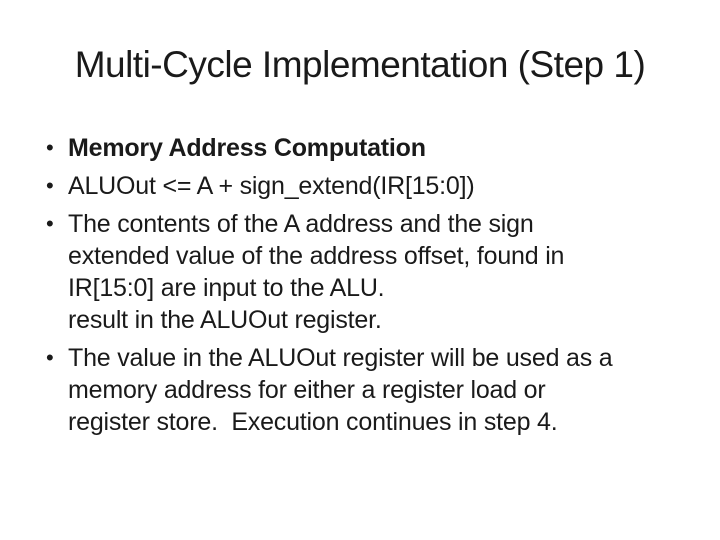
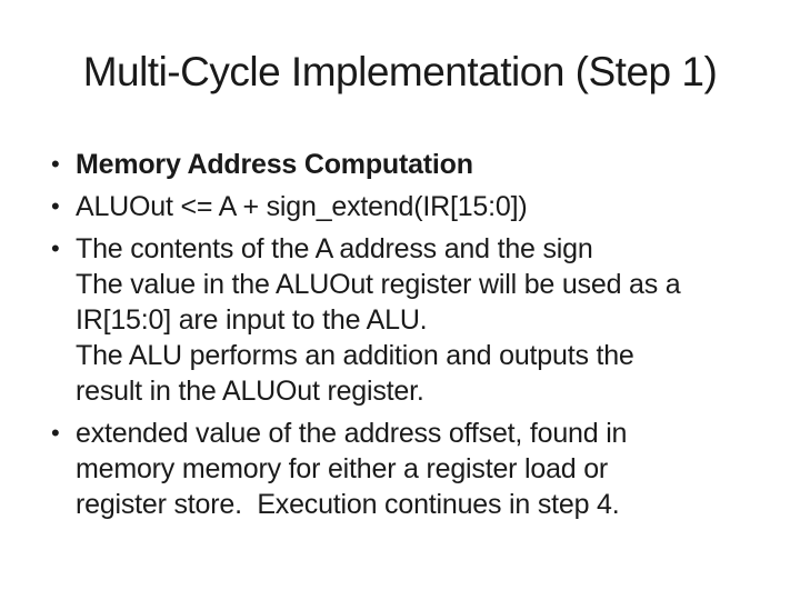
  Multi-Cycle Implementation (Step 1)
  •
  Memory Address Computation
  •
  ALUOut <= A + sign_extend(IR[15:0])
  •
  The contents of the A address and the sign
- extended value of the address offset, found in
+ The value in the ALUOut register will be used as a
  IR[15:0] are input to the ALU.
+ The ALU performs an addition and outputs the
  result in the ALUOut register.
  •
- The value in the ALUOut register will be used as a
+ extended value of the address offset, found in
- memory address for either a register load or
+ memory memory for either a register load or
  register store. Execution continues in step 4.
